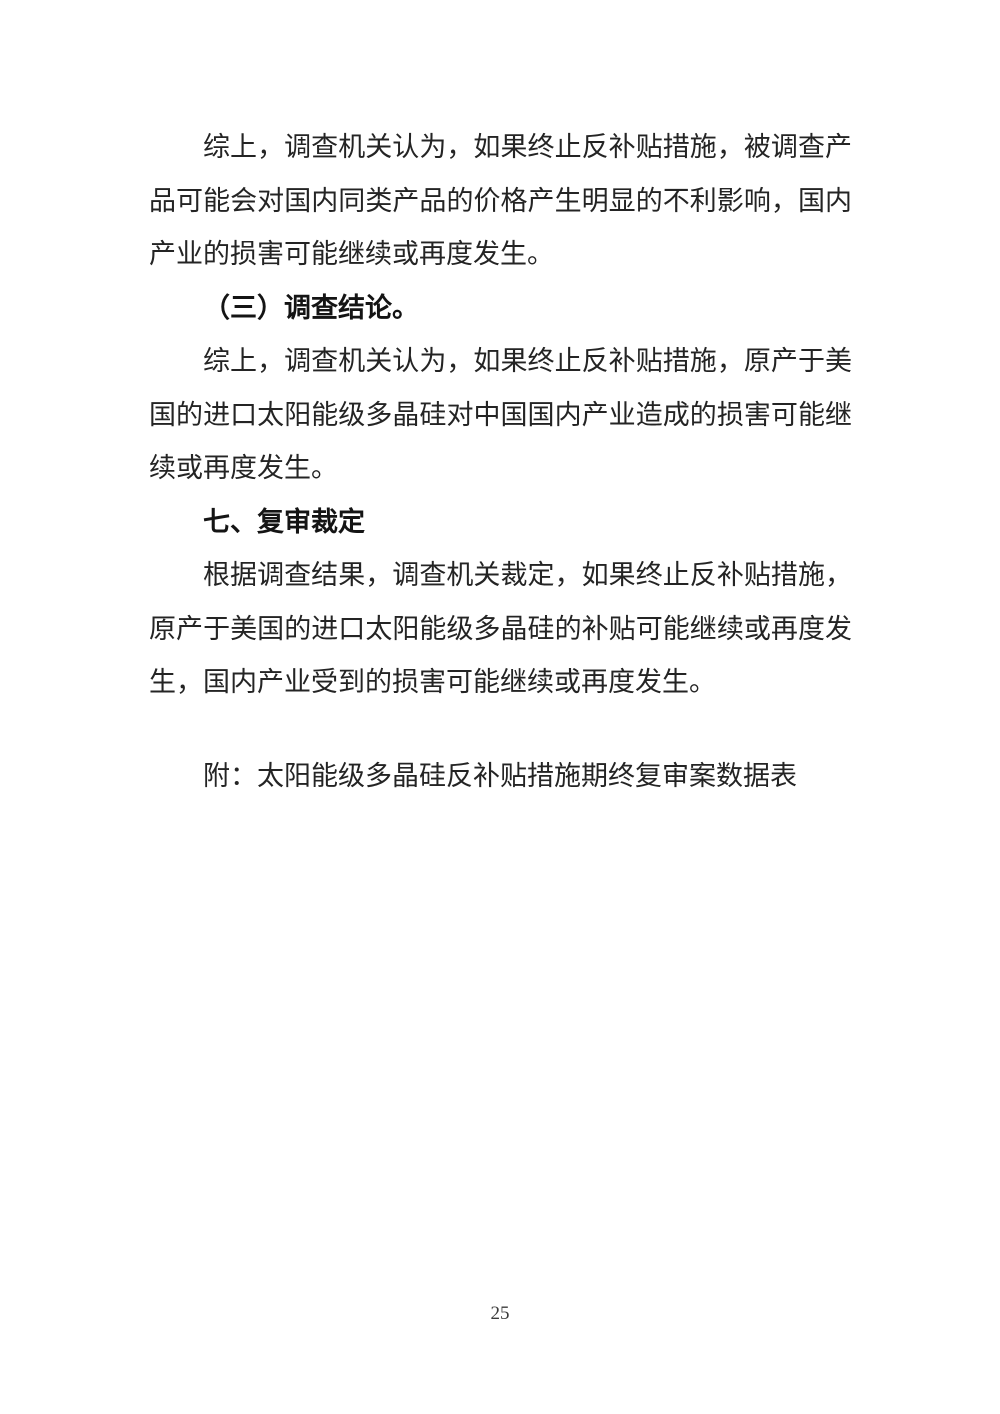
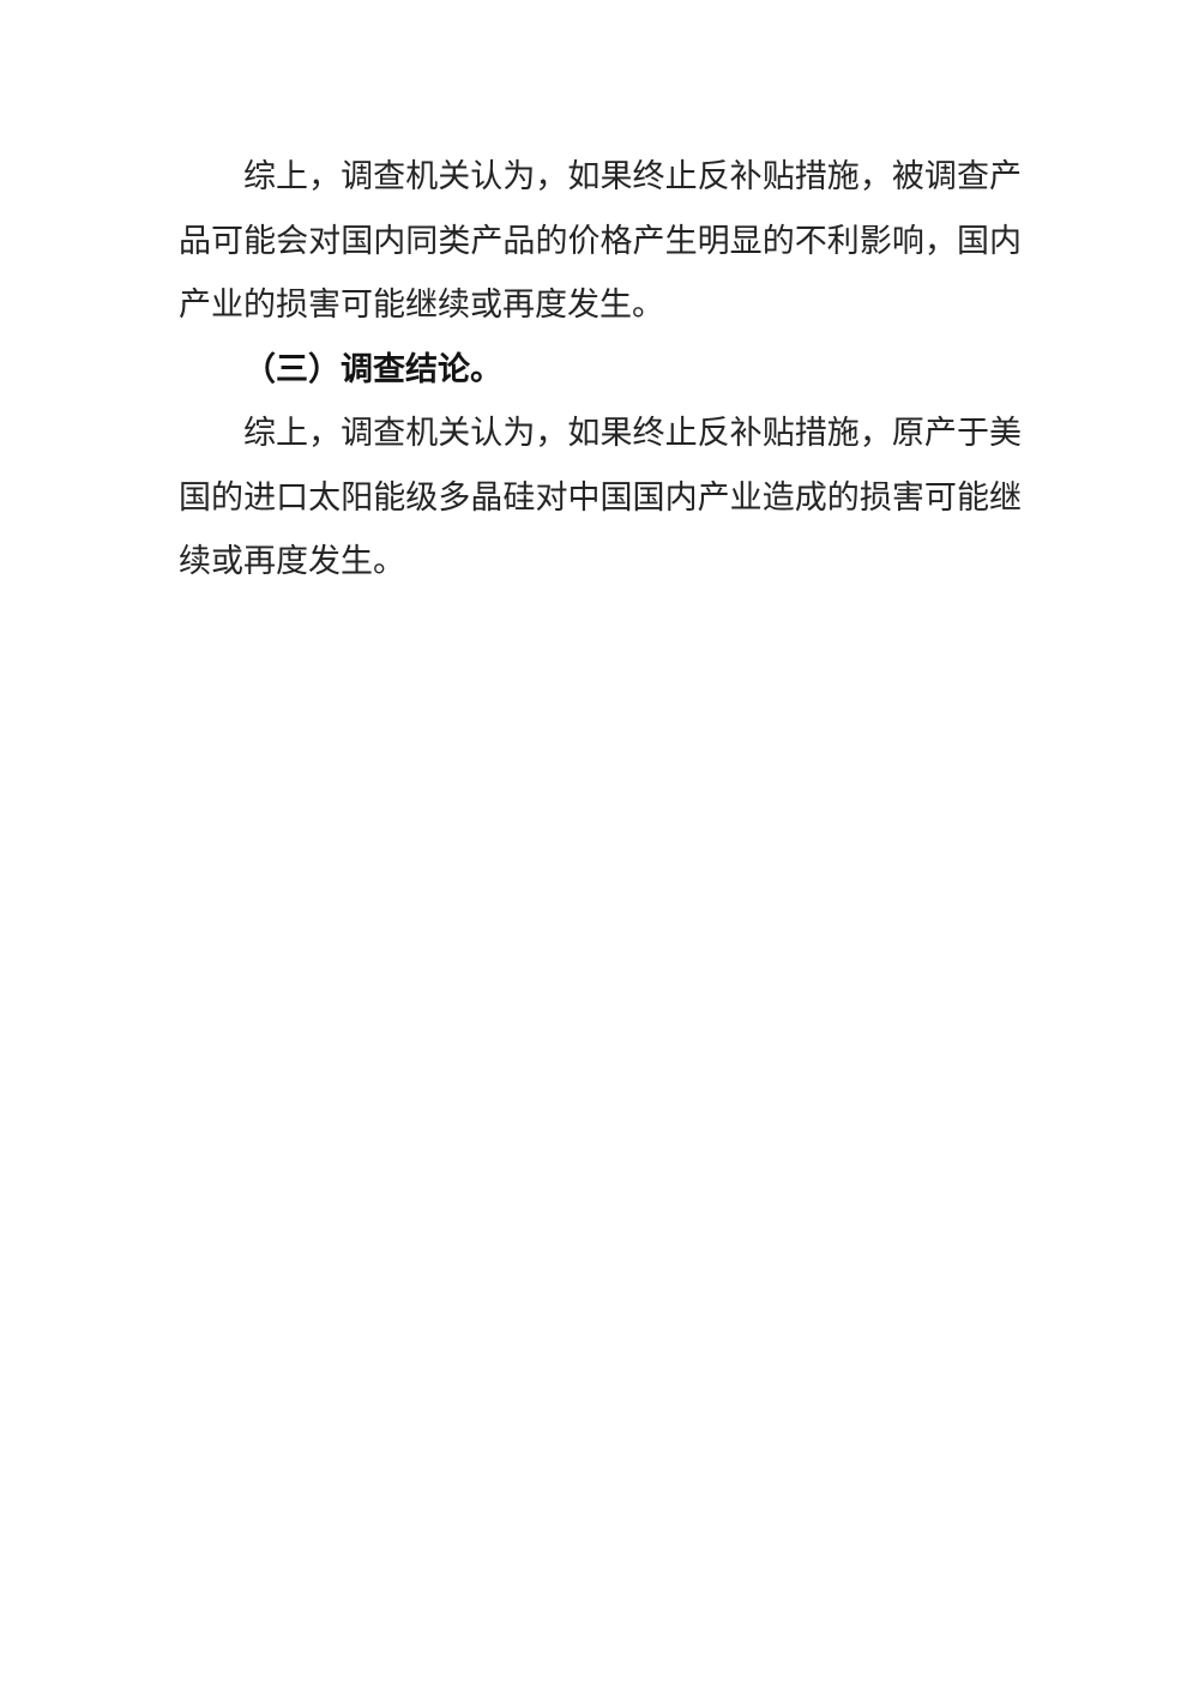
  综上，调查机关认为，如果终止反补贴措施，被调查产品可能会对国内同类产品的价格产生明显的不利影响，国内产业的损害可能继续或再度发生。
  （三）调查结论。
  综上，调查机关认为，如果终止反补贴措施，原产于美国的进口太阳能级多晶硅对中国国内产业造成的损害可能继续或再度发生。
- 七、复审裁定
- 根据调查结果，调查机关裁定，如果终止反补贴措施，原产于美国的进口太阳能级多晶硅的补贴可能继续或再度发生，国内产业受到的损害可能继续或再度发生。
- 附：太阳能级多晶硅反补贴措施期终复审案数据表
- 25
